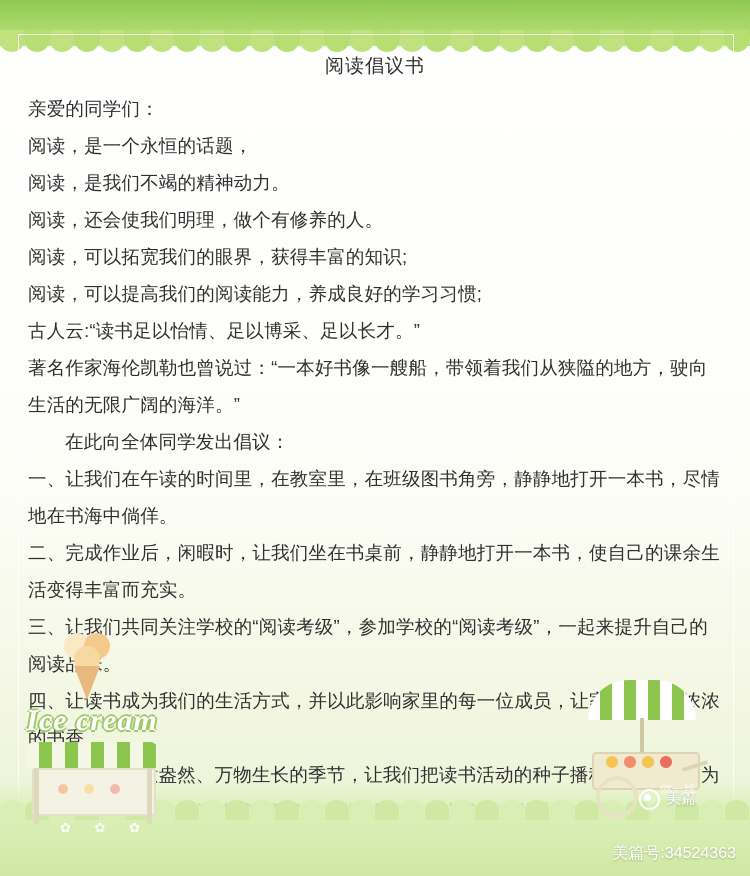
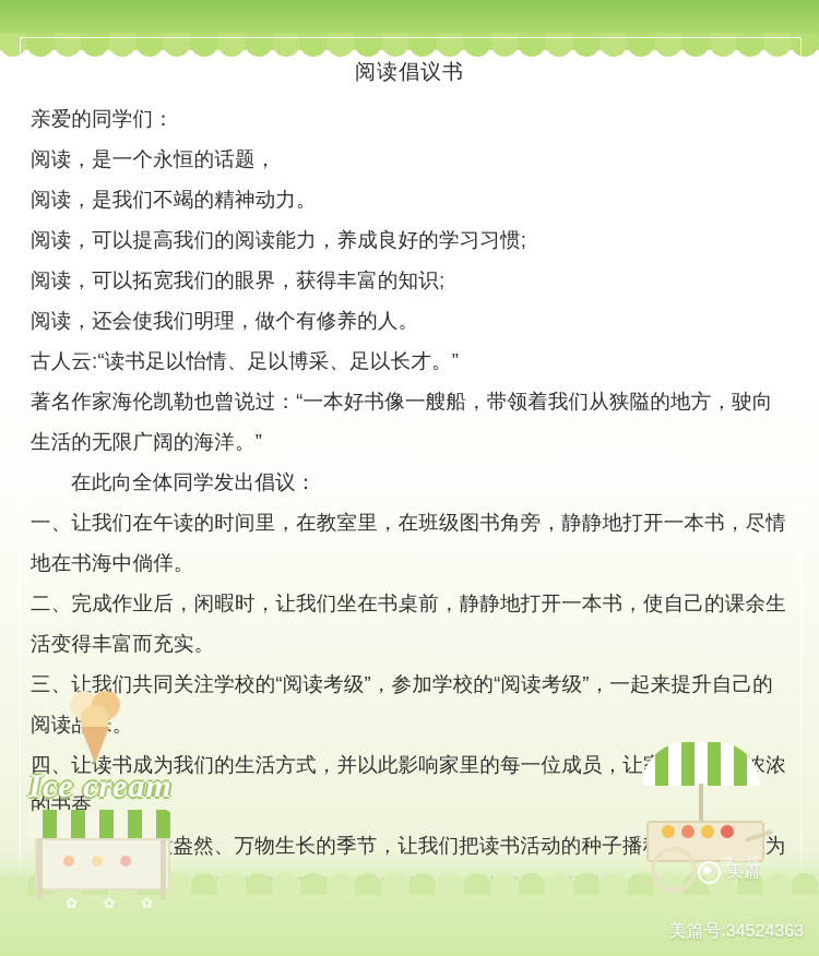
  阅读倡议书
  亲爱的同学们：
  阅读，是一个永恒的话题，
  阅读，是我们不竭的精神动力。
- 阅读，还会使我们明理，做个有修养的人。
+ 阅读，可以提高我们的阅读能力，养成良好的学习习惯;
  阅读，可以拓宽我们的眼界，获得丰富的知识;
- 阅读，可以提高我们的阅读能力，养成良好的学习习惯;
+ 阅读，还会使我们明理，做个有修养的人。
  古人云:“读书足以怡情、足以博采、足以长才。”
  著名作家海伦凯勒也曾说过：“一本好书像一艘船，带领着我们从狭隘的地方，驶向生活的无限广阔的海洋。”
  在此向全体同学发出倡议：
  一、让我们在午读的时间里，在教室里，在班级图书角旁，静静地打开一本书，尽情地在书海中倘佯。
  二、完成作业后，闲暇时，让我们坐在书桌前，静静地打开一本书，使自己的课余生活变得丰富而充实。
  三、让我们共同关注学校的“阅读考级”，参加学校的“阅读考级”，一起来提升自己的阅读。
  四、让读书成为我们的生活方式，并以此影响家里的每一位成员，让浓浓的书香。
  Ice cream
  ✿ ✿ ✿
  做一线
  美篇
  美篇号:34524363
